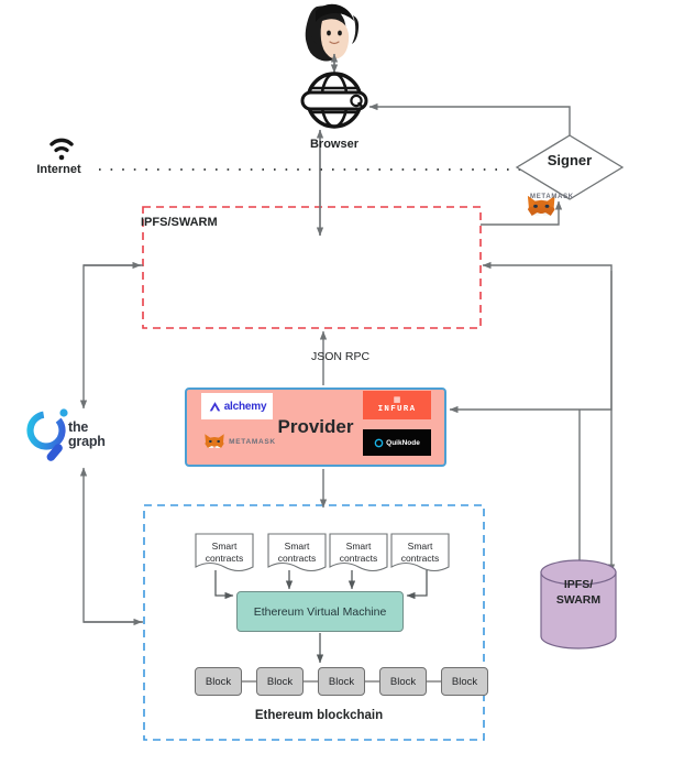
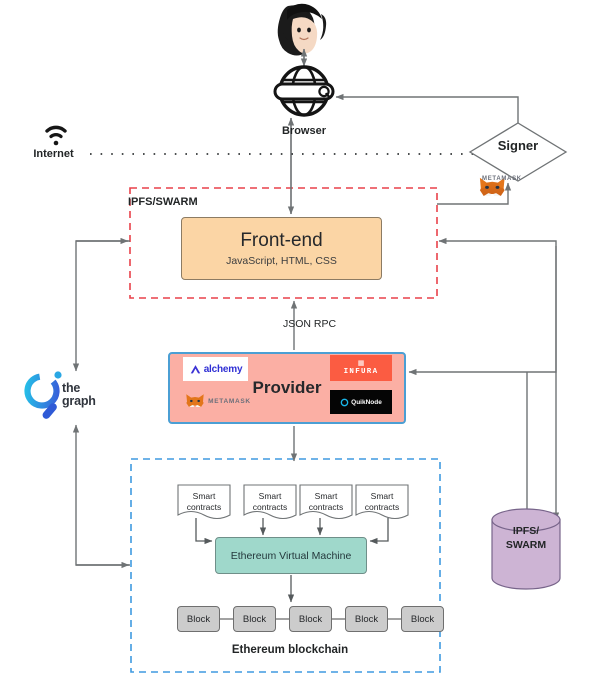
+ Front-end
+ JavaScript, HTML, CSS
  Provider
  alchemy
  INFURA
  Ethereum Virtual Machine
  Smart
  contracts
  Smart
  contracts
  Smart
  contracts
  Smart
  contracts
  Block
  Block
  Block
  Block
  Block
  Browser
  Internet
  Signer
  IPFS/SWARM
  JSON RPC
  Ethereum blockchain
  IPFS/
  SWARM
  the
  graph
